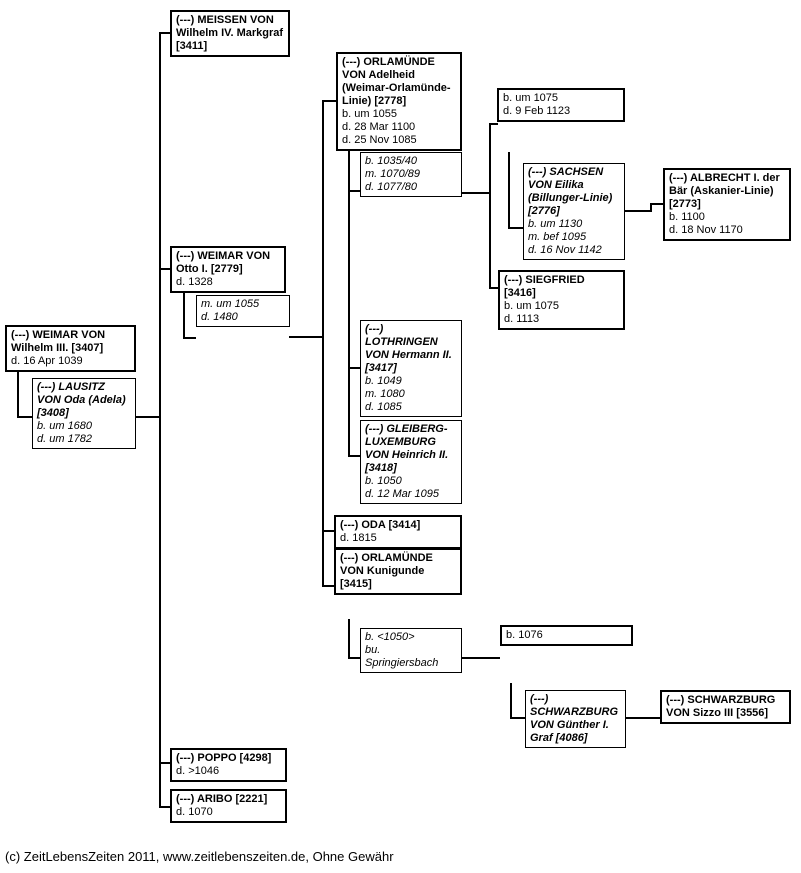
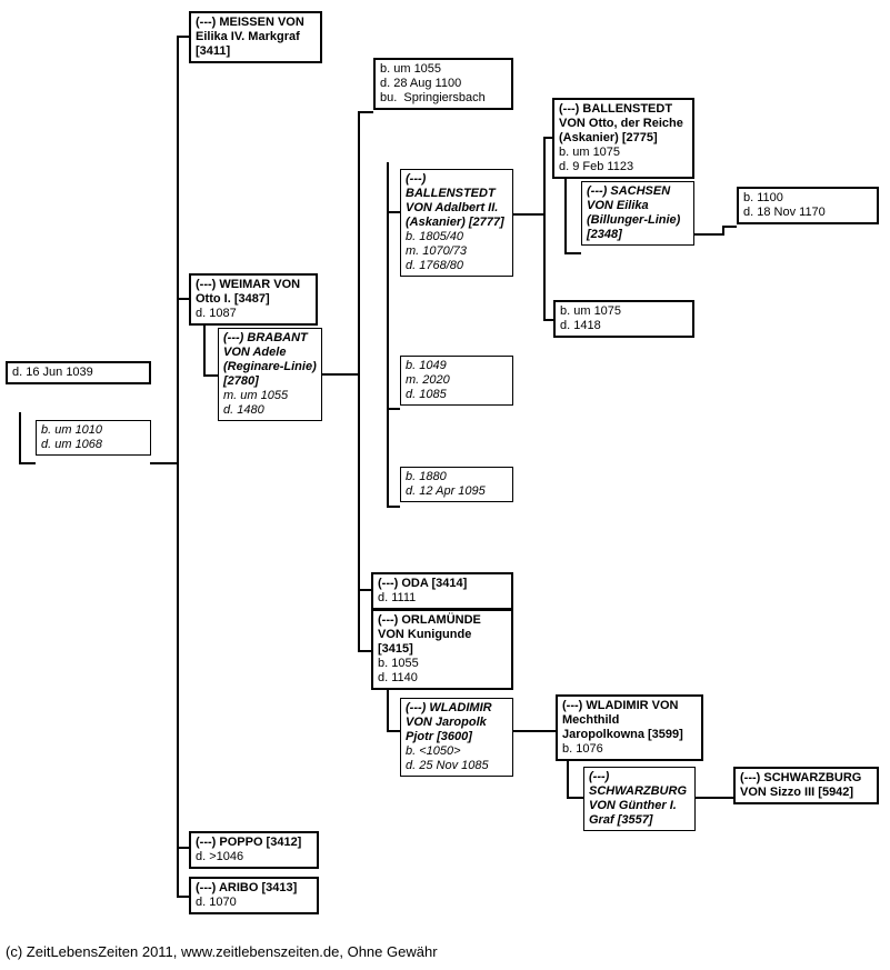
- (---) MEISSEN VON Wilhelm IV. Markgraf [3411]
+ (---) MEISSEN VON Eilika IV. Markgraf [3411]
- (---) ORLAMÜNDE VON Adelheid (Weimar-Orlamünde-Linie) [2778]
  b. um 1055
- d. 28 Mar 1100
+ d. 28 Aug 1100
- d. 25 Nov 1085
+ bu. Springiersbach
+ (---) BALLENSTEDT VON Otto, der Reiche (Askanier) [2775]
  b. um 1075
  d. 9 Feb 1123
+ (---) BALLENSTEDT VON Adalbert II. (Askanier) [2777]
- b. 1035/40
+ b. 1805/40
- m. 1070/89
+ m. 1070/73
- d. 1077/80
+ d. 1768/80
- (---) SACHSEN VON Eilika (Billunger-Linie) [2776]
+ (---) SACHSEN VON Eilika (Billunger-Linie) [2348]
- b. um 1130
- m. bef 1095
- d. 16 Nov 1142
- (---) ALBRECHT I. der Bär (Askanier-Linie) [2773]
  b. 1100
  d. 18 Nov 1170
- (---) SIEGFRIED [3416]
  b. um 1075
- d. 1113
+ d. 1418
- (---) WEIMAR VON Otto I. [2779]
+ (---) WEIMAR VON Otto I. [3487]
- d. 1328
+ d. 1087
+ (---) BRABANT VON Adele (Reginare-Linie) [2780]
  m. um 1055
  d. 1480
- (---) WEIMAR VON Wilhelm III. [3407]
- d. 16 Apr 1039
+ d. 16 Jun 1039
- (---) LAUSITZ VON Oda (Adela) [3408]
- b. um 1680
+ b. um 1010
- d. um 1782
+ d. um 1068
- (---) LOTHRINGEN VON Hermann II. [3417]
  b. 1049
- m. 1080
+ m. 2020
  d. 1085
- (---) GLEIBERG-LUXEMBURG VON Heinrich II. [3418]
- b. 1050
+ b. 1880
- d. 12 Mar 1095
+ d. 12 Apr 1095
  (---) ODA [3414]
- d. 1815
+ d. 1111
  (---) ORLAMÜNDE VON Kunigunde [3415]
+ b. 1055
+ d. 1140
+ (---) WLADIMIR VON Jaropolk Pjotr [3600]
  b. <1050>
- bu. Springiersbach
+ d. 25 Nov 1085
+ (---) WLADIMIR VON Mechthild Jaropolkowna [3599]
  b. 1076
- (---) SCHWARZBURG VON Günther I. Graf [4086]
+ (---) SCHWARZBURG VON Günther I. Graf [3557]
- (---) SCHWARZBURG VON Sizzo III [3556]
+ (---) SCHWARZBURG VON Sizzo III [5942]
- (---) POPPO [4298]
+ (---) POPPO [3412]
  d. >1046
- (---) ARIBO [2221]
+ (---) ARIBO [3413]
  d. 1070
  (c) ZeitLebensZeiten 2011, www.zeitlebenszeiten.de, Ohne Gewähr
